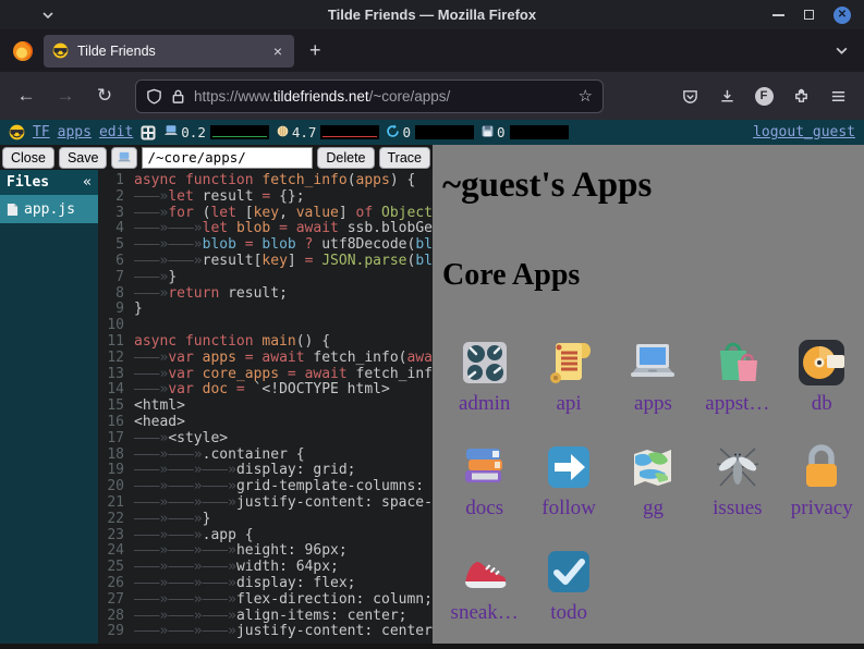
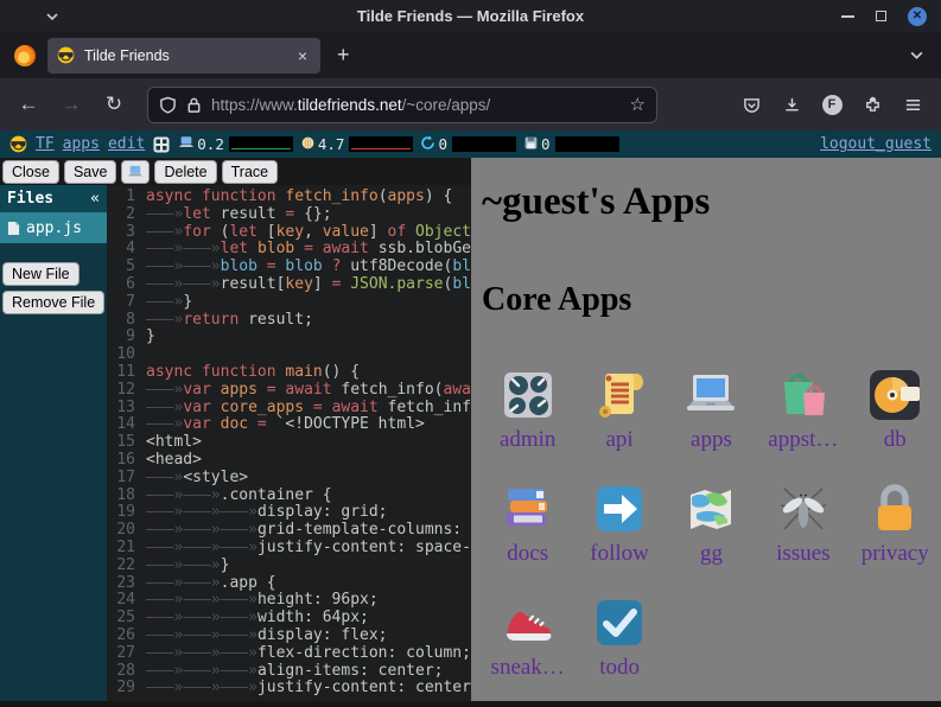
  Tilde Friends — Mozilla Firefox
  ✕
  Tilde Friends
  ×
  +
  ←
  →
  ↻
  https://www.tildefriends.net/~core/apps/
  ☆
  F
  TF
  apps
  edit
  0.2
  4.7
  0
  0
  logout_guest
  Close
  Save
- /~core/apps/
  Delete
  Trace
  Files
  «
  app.js
+ New File
+ Remove File
  1
  async function fetch_info(apps) {
  2
  ———»let result = {};
  3
  ———»for (let [key, value] of Object
  4
  ———»———»let blob = await ssb.blobGe
  5
  ———»———»blob = blob ? utf8Decode(bl
  6
  ———»———»result[key] = JSON.parse(bl
  7
  ———»}
  8
  ———»return result;
  9
  }
  10
  11
  async function main() {
  12
  ———»var apps = await fetch_info(awa
  13
  ———»var core_apps = await fetch_inf
  14
  ———»var doc = `<!DOCTYPE html>
  15
  <html>
  16
  <head>
  17
  ———»<style>
  18
  ———»———».container {
  19
  ———»———»———»display: grid;
  20
  ———»———»———»grid-template-columns:
  21
  ———»———»———»justify-content: space-
  22
  ———»———»}
  23
  ———»———».app {
  24
  ———»———»———»height: 96px;
  25
  ———»———»———»width: 64px;
  26
  ———»———»———»display: flex;
  27
  ———»———»———»flex-direction: column;
  28
  ———»———»———»align-items: center;
  29
  ———»———»———»justify-content: center
  ~guest's Apps
  Core Apps
  admin
  api
  apps
  appst…
  db
  docs
  follow
  gg
  issues
  privacy
  sneak…
  todo
